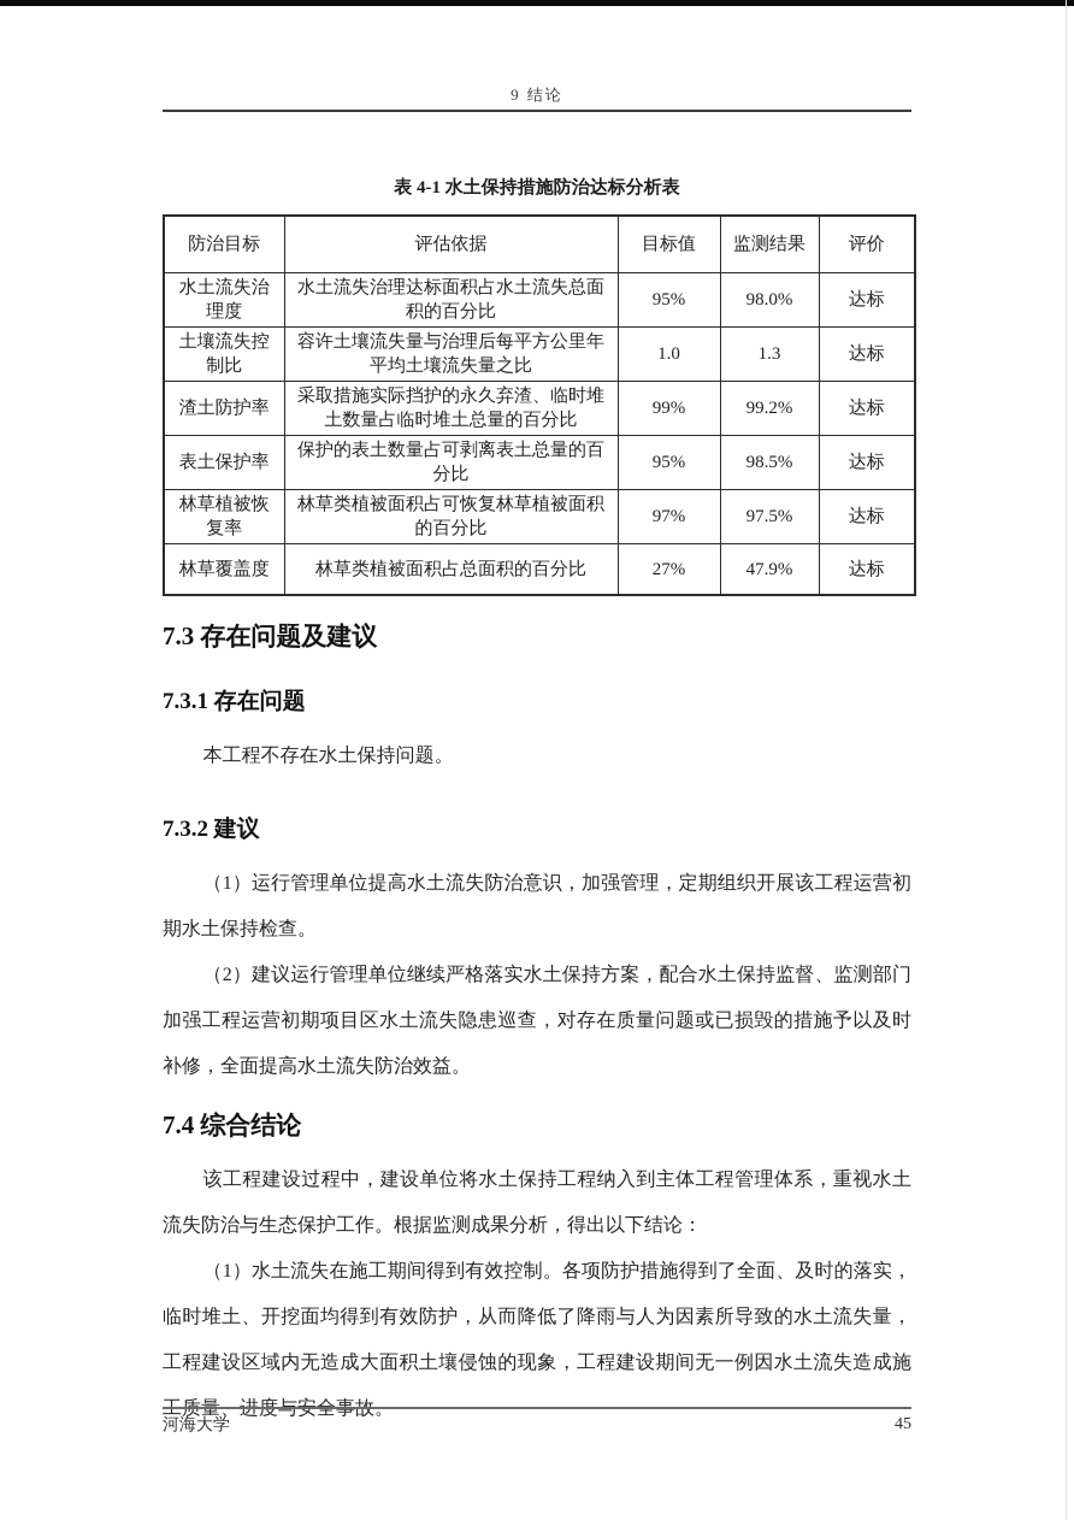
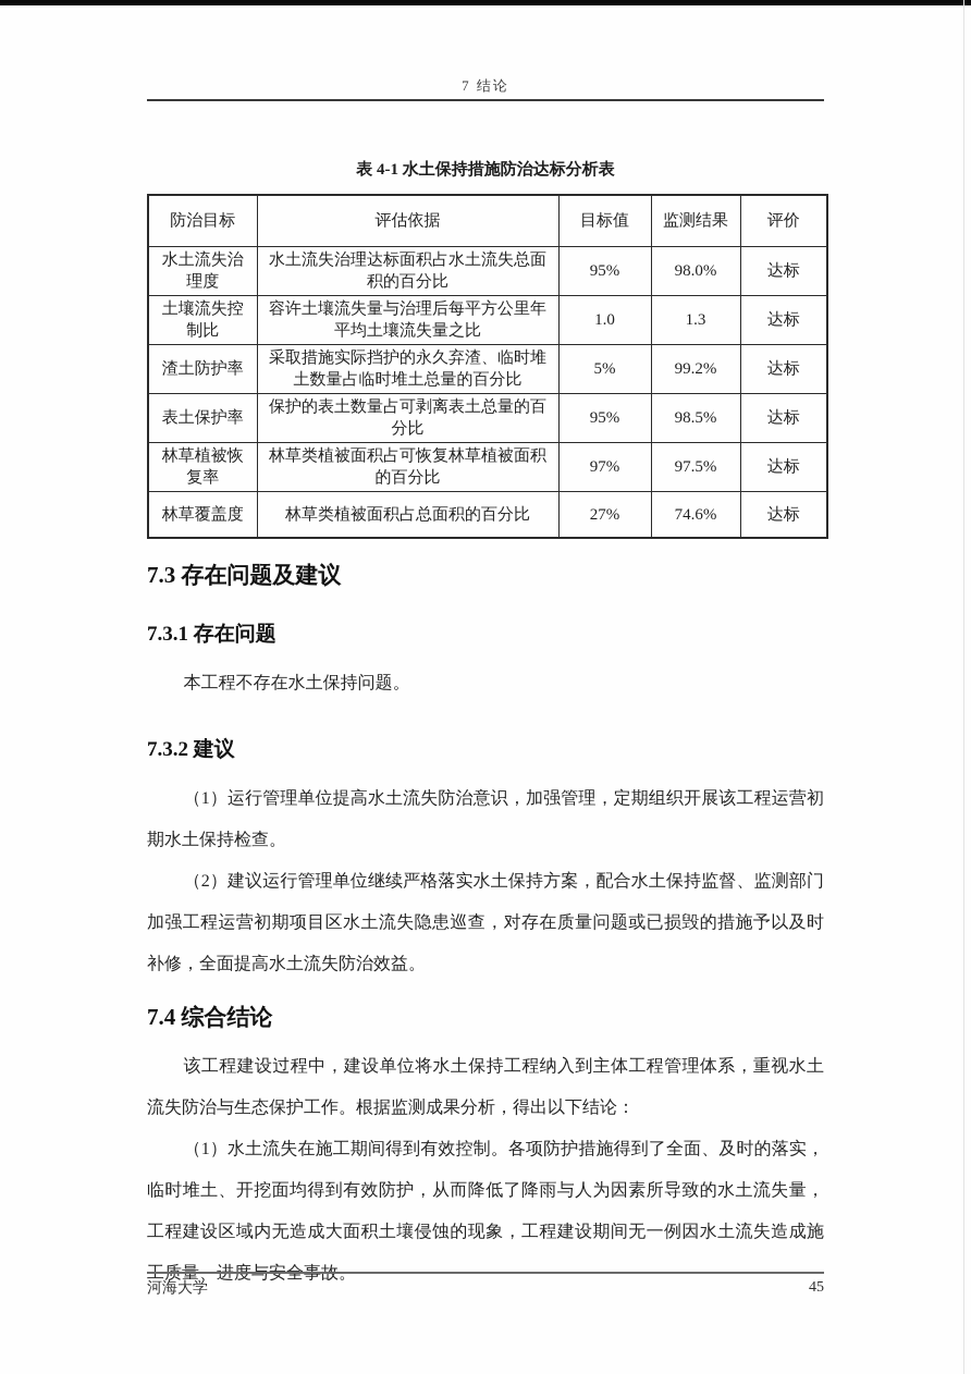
- 9 结论
+ 7 结论
  表 4-1 水土保持措施防治达标分析表
  防治目标	评估依据	目标值	监测结果	评价
  水土流失治理度	水土流失治理达标面积占水土流失总面积的百分比	95%	98.0%	达标
  土壤流失控制比	容许土壤流失量与治理后每平方公里年平均土壤流失量之比	1.0	1.3	达标
- 渣土防护率	采取措施实际挡护的永久弃渣、临时堆土数量占临时堆土总量的百分比	99%	99.2%	达标
+ 渣土防护率	采取措施实际挡护的永久弃渣、临时堆土数量占临时堆土总量的百分比	5%	99.2%	达标
  表土保护率	保护的表土数量占可剥离表土总量的百分比	95%	98.5%	达标
  林草植被恢复率	林草类植被面积占可恢复林草植被面积的百分比	97%	97.5%	达标
- 林草覆盖度	林草类植被面积占总面积的百分比	27%	47.9%	达标
+ 林草覆盖度	林草类植被面积占总面积的百分比	27%	74.6%	达标
  7.3 存在问题及建议
  7.3.1 存在问题
  本工程不存在水土保持问题。
  7.3.2 建议
  （1）运行管理单位提高水土流失防治意识，加强管理，定期组织开展该工程运营初期水土保持检查。
  （2）建议运行管理单位继续严格落实水土保持方案，配合水土保持监督、监测部门加强工程运营初期项目区水土流失隐患巡查，对存在质量问题或已损毁的措施予以及时补修，全面提高水土流失防治效益。
  7.4 综合结论
  该工程建设过程中，建设单位将水土保持工程纳入到主体工程管理体系，重视水土流失防治与生态保护工作。根据监测成果分析，得出以下结论：
  （1）水土流失在施工期间得到有效控制。各项防护措施得到了全面、及时的落实，临时堆土、开挖面均得到有效防护，从而降低了降雨与人为因素所导致的水土流失量，工程建设区域内无造成大面积土壤侵蚀的现象，工程建设期间无一例因水土流失造成施工质量、进度与安全事故。
  河海大学
  45
